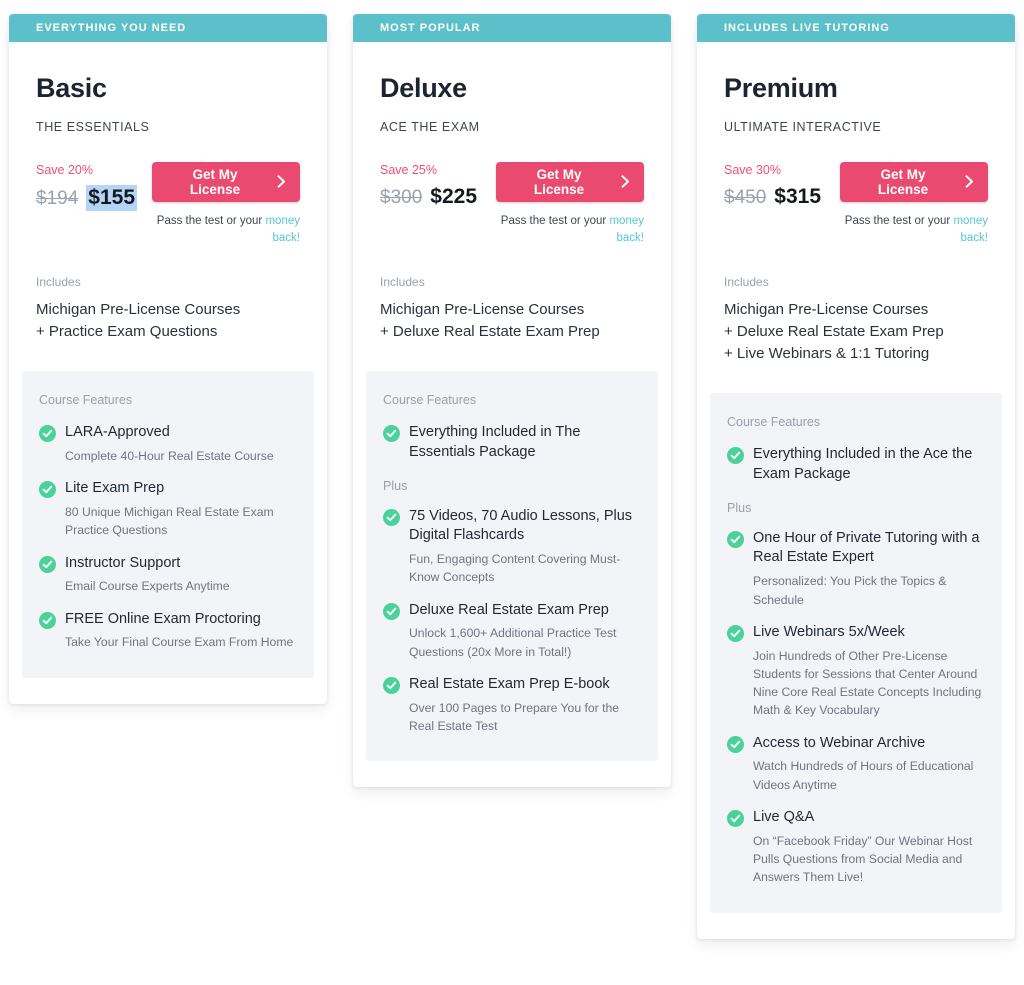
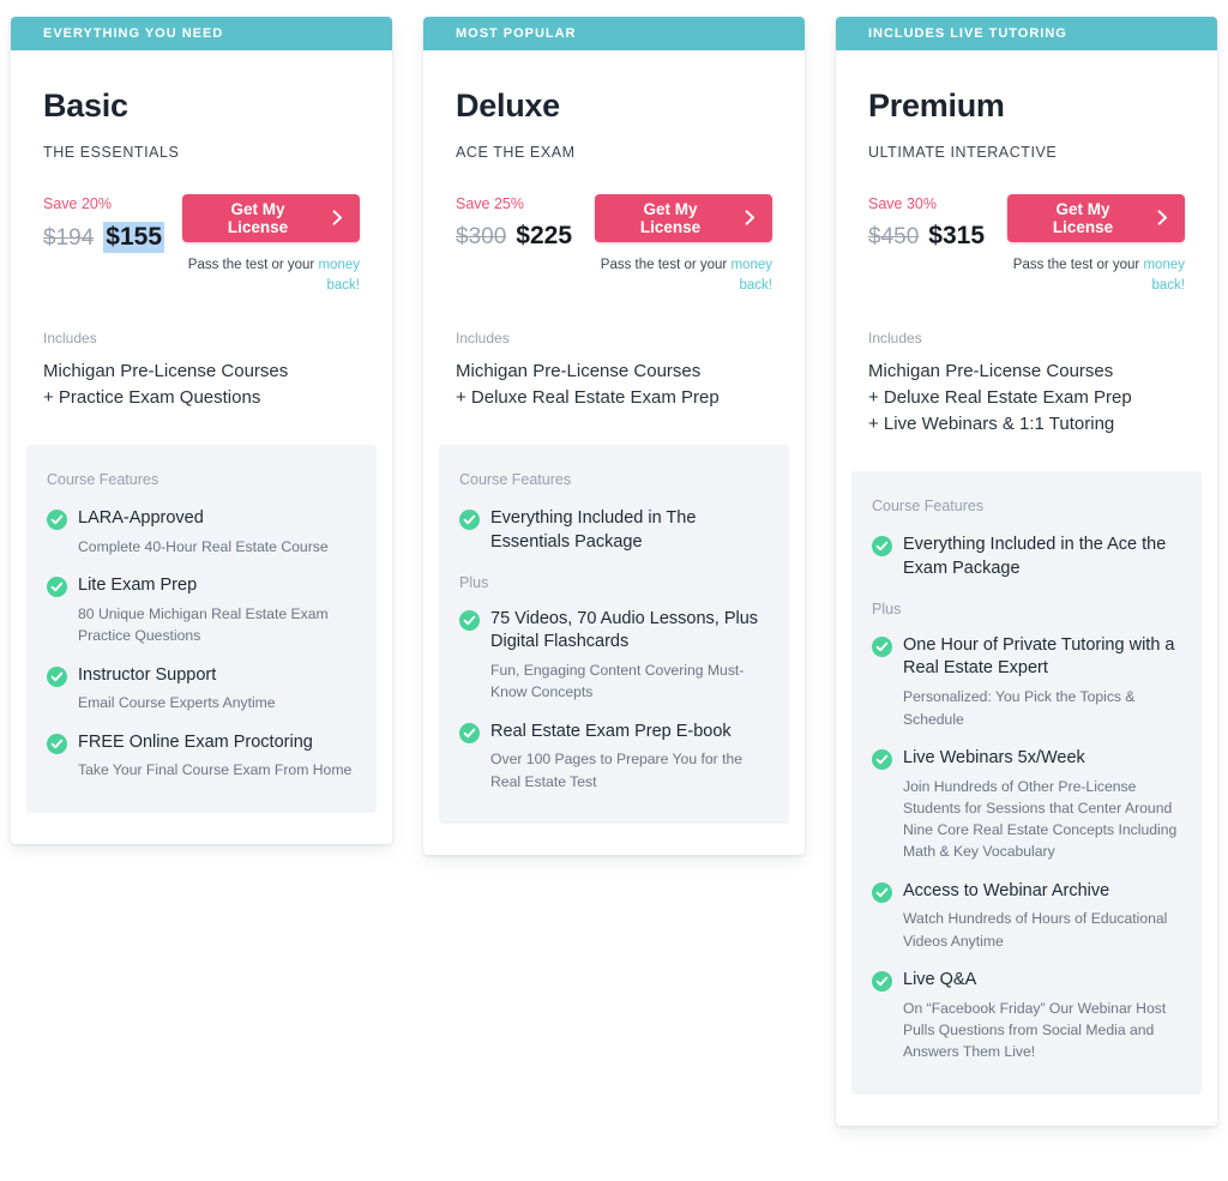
  EVERYTHING YOU NEED
  Basic
  THE ESSENTIALS
  Save 20%
  $194
  $155
  Get My License
  Pass the test or your money back!
  Includes
  Michigan Pre-License Courses
  + Practice Exam Questions
  Course Features
  LARA-Approved
  Complete 40-Hour Real Estate Course
  Lite Exam Prep
  80 Unique Michigan Real Estate Exam Practice Questions
  Instructor Support
  Email Course Experts Anytime
  FREE Online Exam Proctoring
  Take Your Final Course Exam From Home
  MOST POPULAR
  Deluxe
  ACE THE EXAM
  Save 25%
  $300
  $225
  Get My License
  Pass the test or your money back!
  Includes
  Michigan Pre-License Courses
  + Deluxe Real Estate Exam Prep
  Course Features
  Everything Included in The Essentials Package
  Plus
  75 Videos, 70 Audio Lessons, Plus Digital Flashcards
  Fun, Engaging Content Covering Must-Know Concepts
- Deluxe Real Estate Exam Prep
- Unlock 1,600+ Additional Practice Test Questions (20x More in Total!)
  Real Estate Exam Prep E-book
  Over 100 Pages to Prepare You for the Real Estate Test
  INCLUDES LIVE TUTORING
  Premium
  ULTIMATE INTERACTIVE
  Save 30%
  $450
  $315
  Get My License
  Pass the test or your money back!
  Includes
  Michigan Pre-License Courses
  + Deluxe Real Estate Exam Prep
  + Live Webinars & 1:1 Tutoring
  Course Features
  Everything Included in the Ace the Exam Package
  Plus
  One Hour of Private Tutoring with a Real Estate Expert
  Personalized: You Pick the Topics & Schedule
  Live Webinars 5x/Week
  Join Hundreds of Other Pre-License Students for Sessions that Center Around Nine Core Real Estate Concepts Including Math & Key Vocabulary
  Access to Webinar Archive
  Watch Hundreds of Hours of Educational Videos Anytime
  Live Q&A
  On “Facebook Friday” Our Webinar Host Pulls Questions from Social Media and Answers Them Live!
